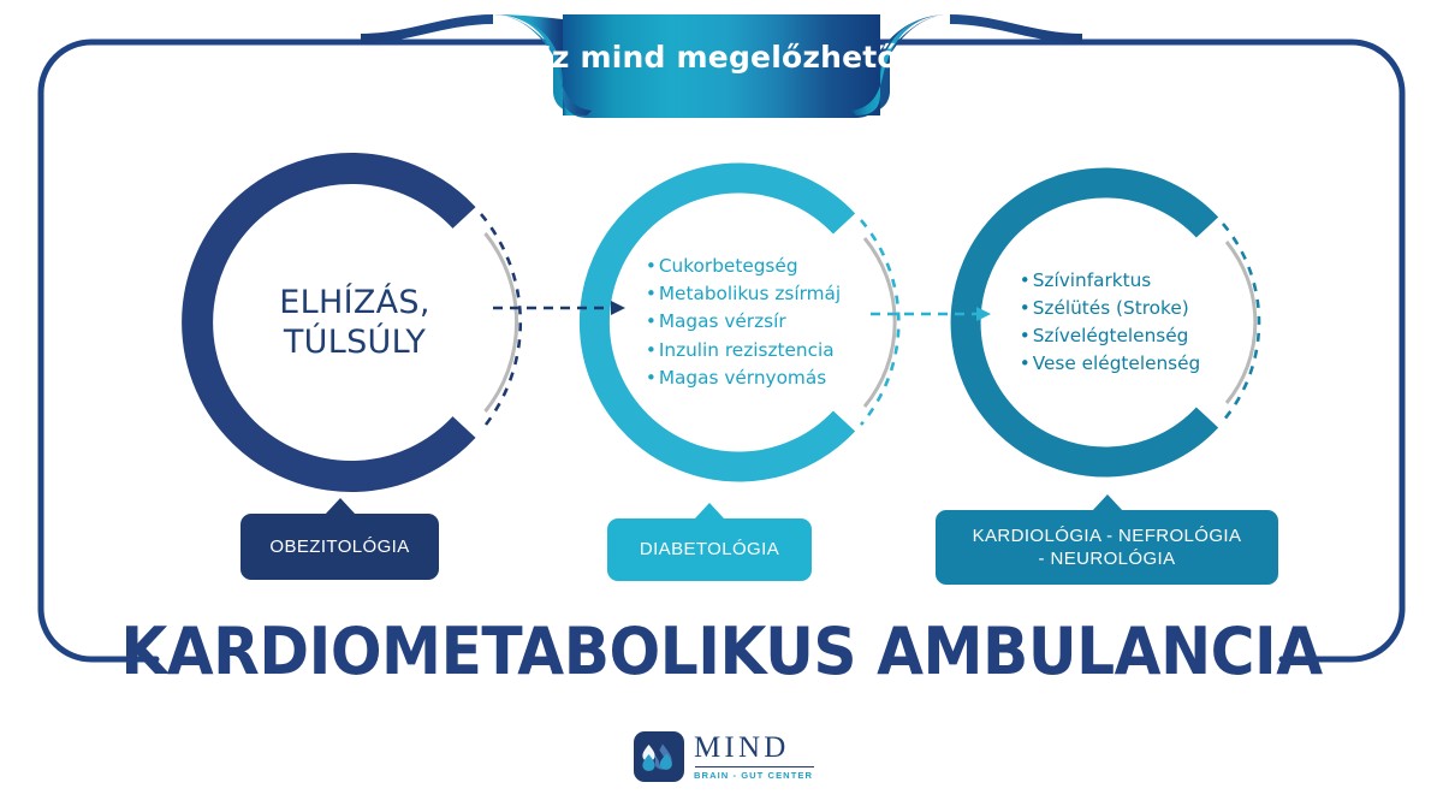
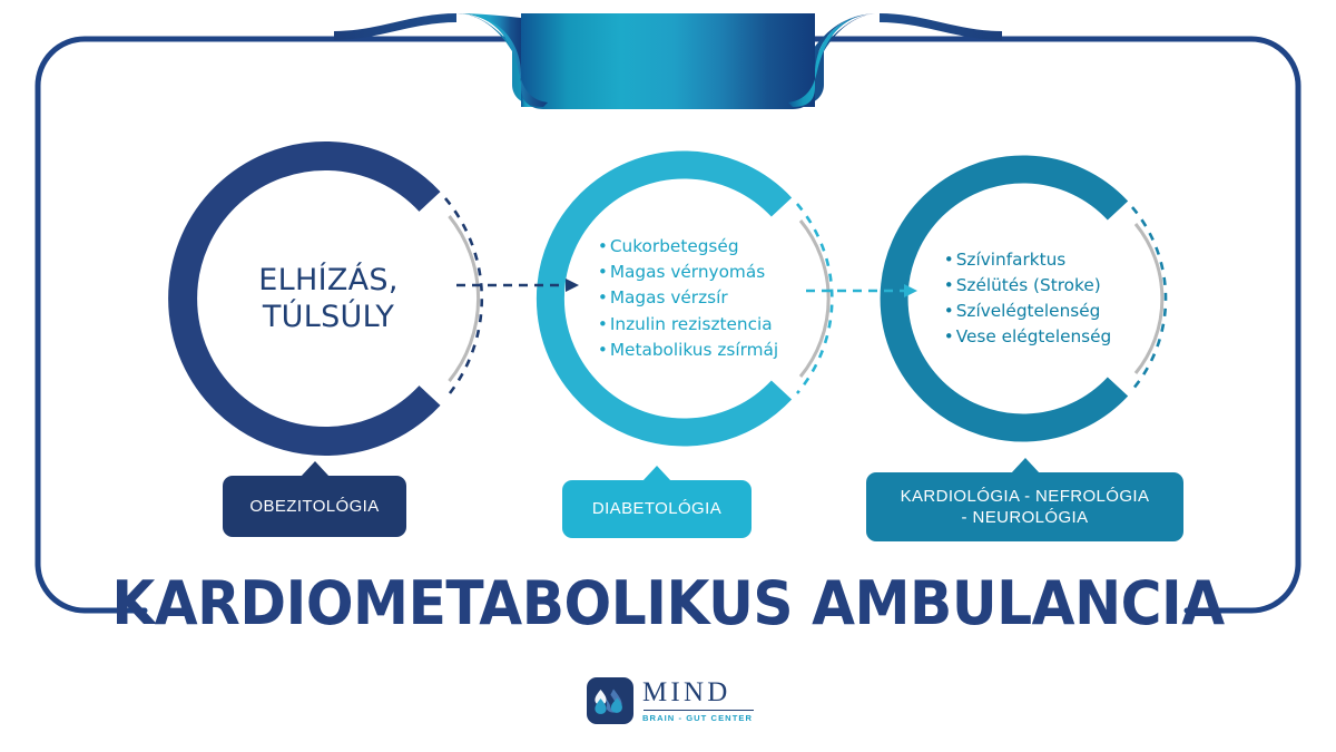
- Ez mind megelőzhető!
  ELHÍZÁS,
  TÚLSÚLY
  •Cukorbetegség
- •Metabolikus zsírmáj
+ •Magas vérnyomás
  •Magas vérzsír
  •Inzulin rezisztencia
- •Magas vérnyomás
+ •Metabolikus zsírmáj
  •Szívinfarktus
  •Szélütés (Stroke)
  •Szívelégtelenség
  •Vese elégtelenség
  OBEZITOLÓGIA
  DIABETOLÓGIA
  KARDIOLÓGIA - NEFROLÓGIA
  - NEUROLÓGIA
  KARDIOMETABOLIKUS AMBULANCIA
  MIND
  BRAIN - GUT CENTER
